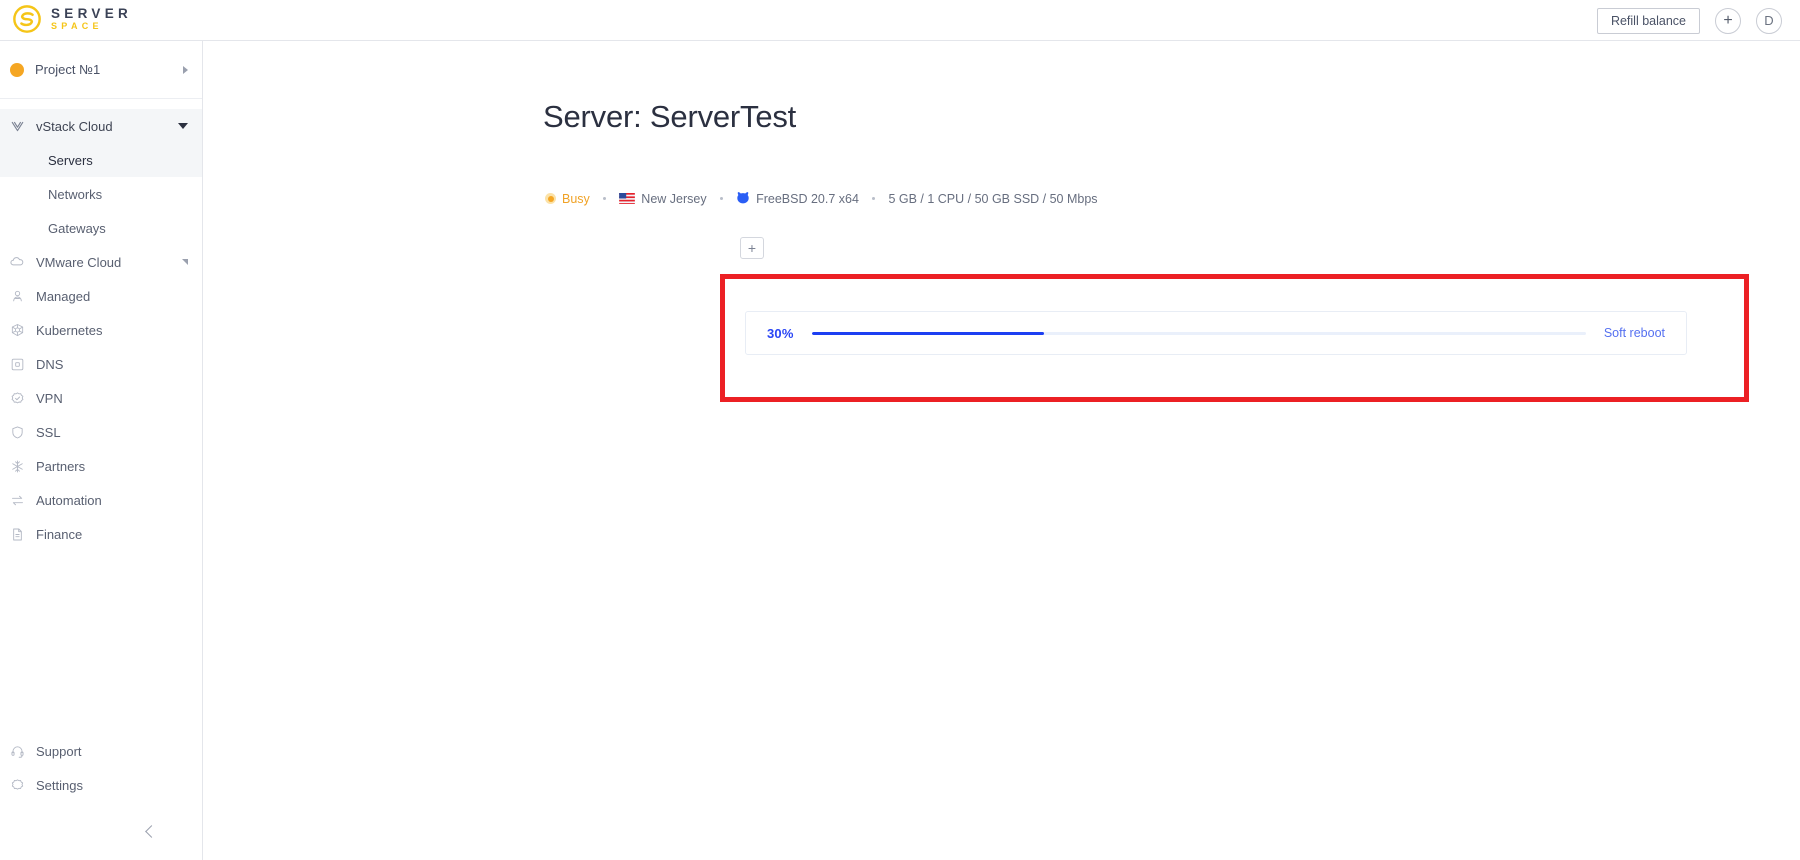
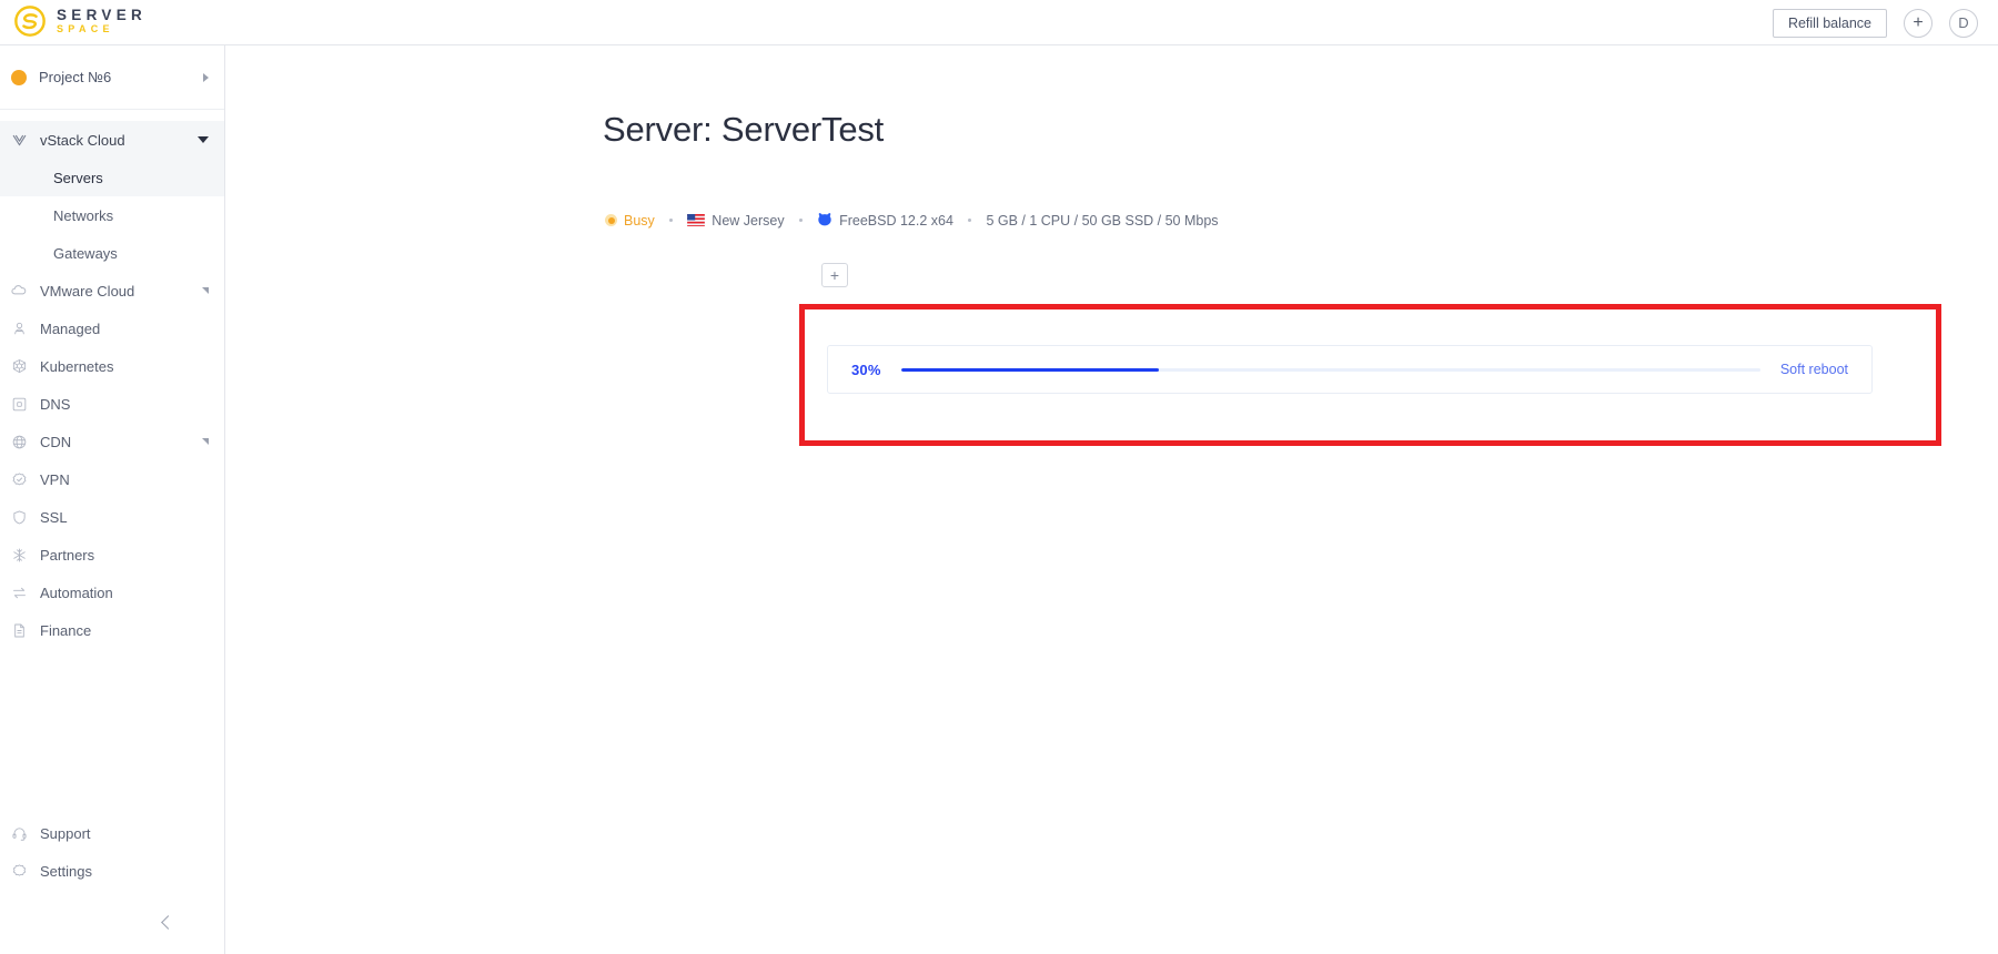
  SERVER
  SPACE
  Refill balance
  +
  D
- Project №1
+ Project №6
  vStack Cloud
  Servers
  Networks
  Gateways
  VMware Cloud
  Managed
  Kubernetes
  DNS
+ CDN
  VPN
  SSL
  Partners
  Automation
  Finance
  Support
  Settings
  Server: ServerTest
  Busy
  New Jersey
- FreeBSD 20.7 x64
+ FreeBSD 12.2 x64
  5 GB / 1 CPU / 50 GB SSD / 50 Mbps
  +
  30%
  Soft reboot
